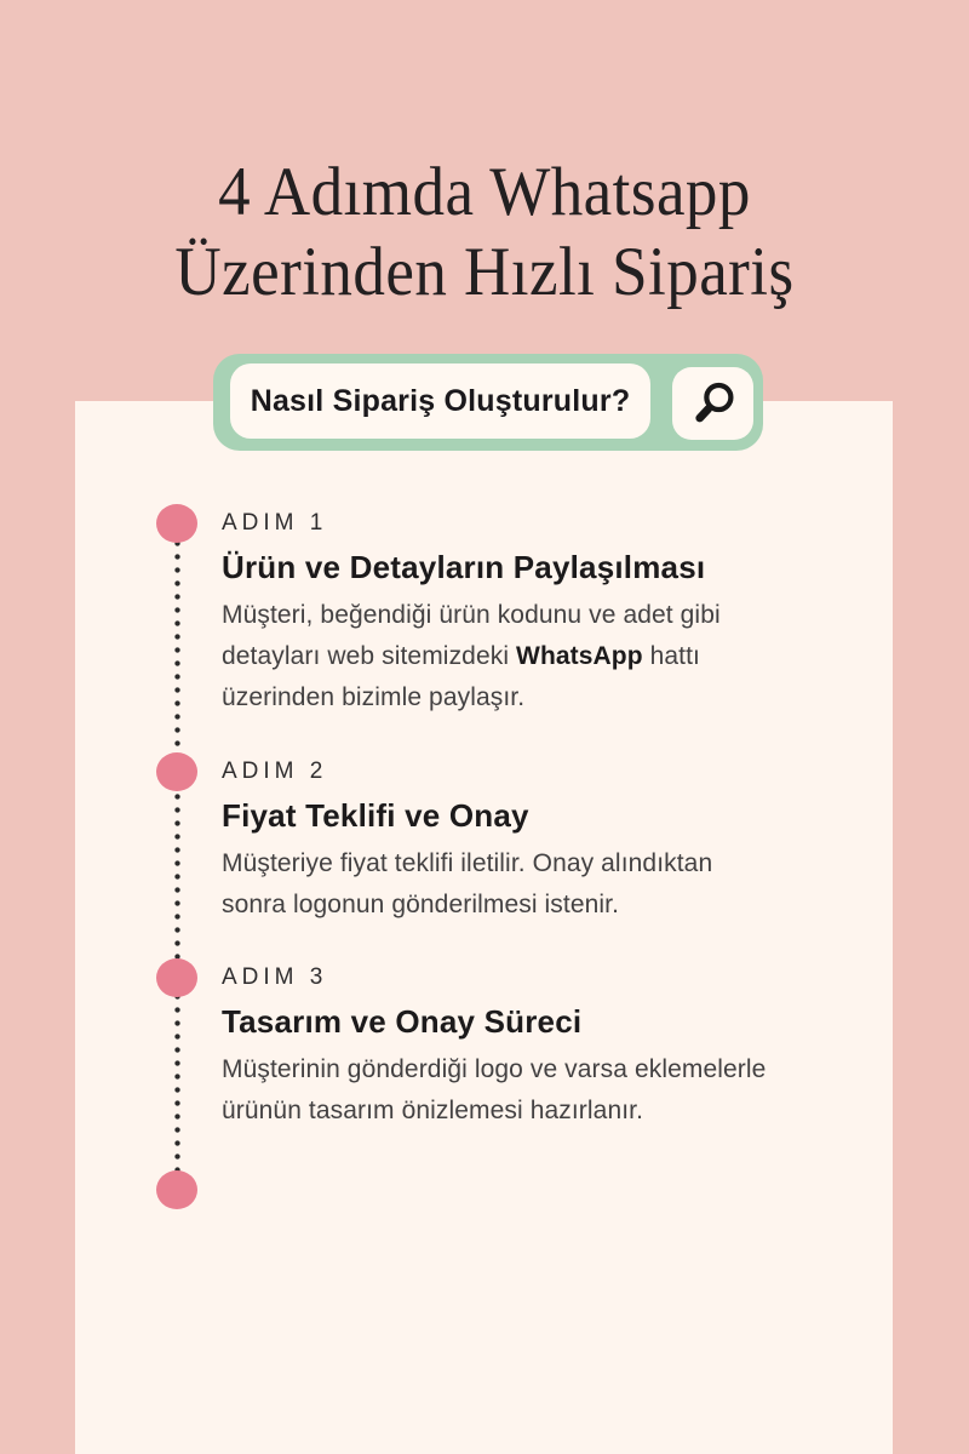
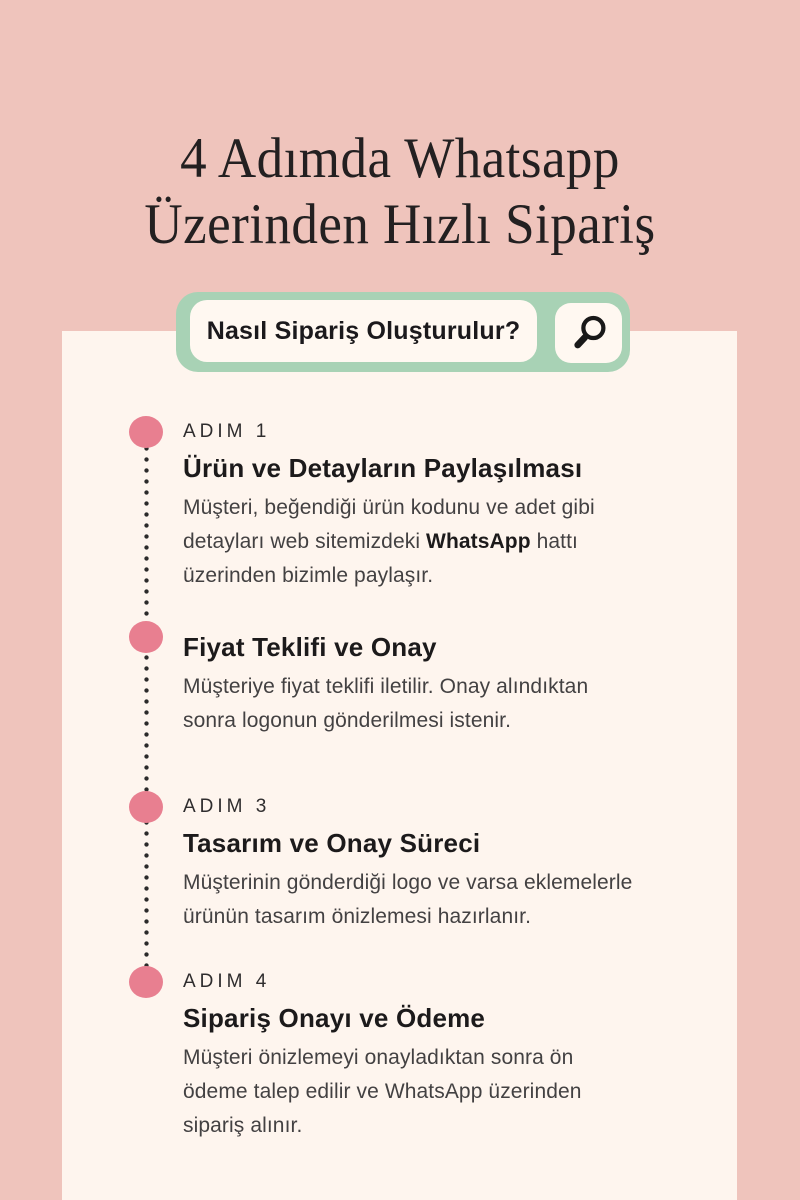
  4 Adımda Whatsapp
  Üzerinden Hızlı Sipariş
  Nasıl Sipariş Oluşturulur?
  ADIM 1
  Ürün ve Detayların Paylaşılması
  Müşteri, beğendiği ürün kodunu ve adet gibi
  detayları web sitemizdeki WhatsApp hattı
  üzerinden bizimle paylaşır.
- ADIM 2
  Fiyat Teklifi ve Onay
  Müşteriye fiyat teklifi iletilir. Onay alındıktan
  sonra logonun gönderilmesi istenir.
  ADIM 3
  Tasarım ve Onay Süreci
  Müşterinin gönderdiği logo ve varsa eklemelerle
  ürünün tasarım önizlemesi hazırlanır.
+ ADIM 4
+ Sipariş Onayı ve Ödeme
+ Müşteri önizlemeyi onayladıktan sonra ön
+ ödeme talep edilir ve WhatsApp üzerinden
+ sipariş alınır.
